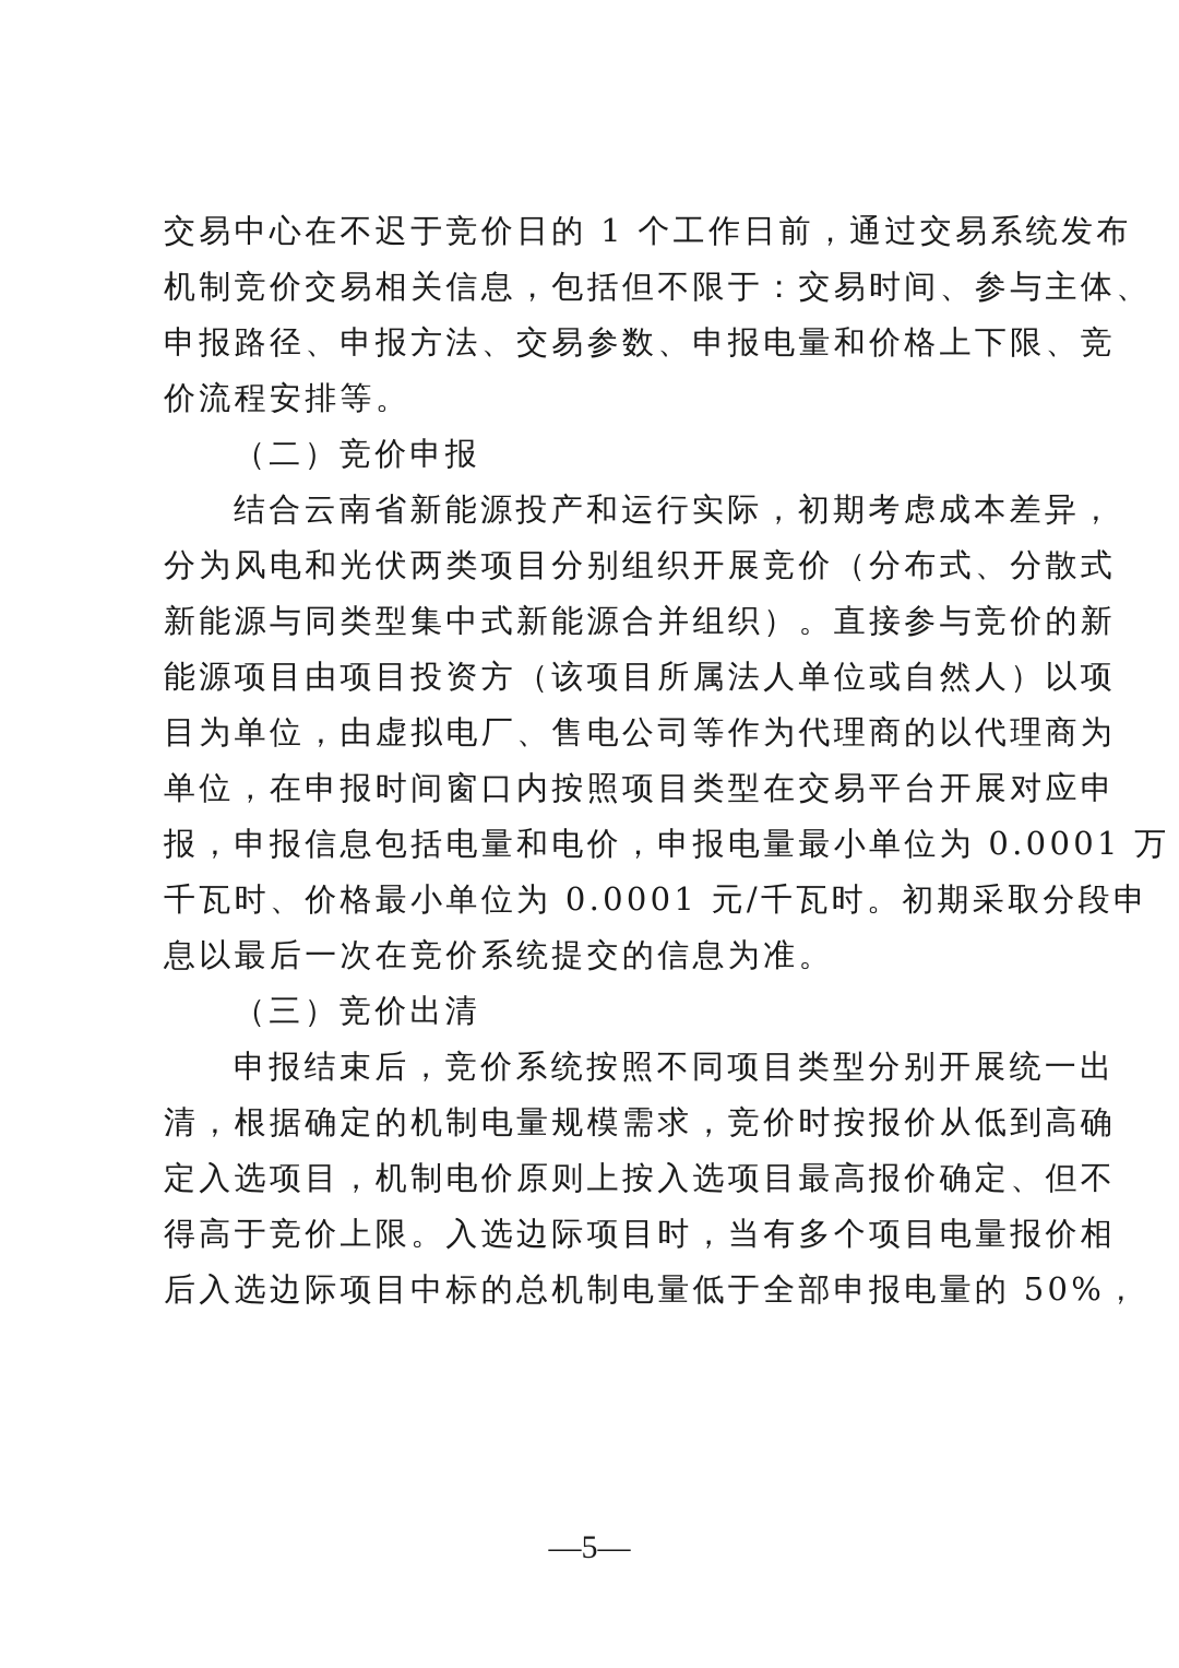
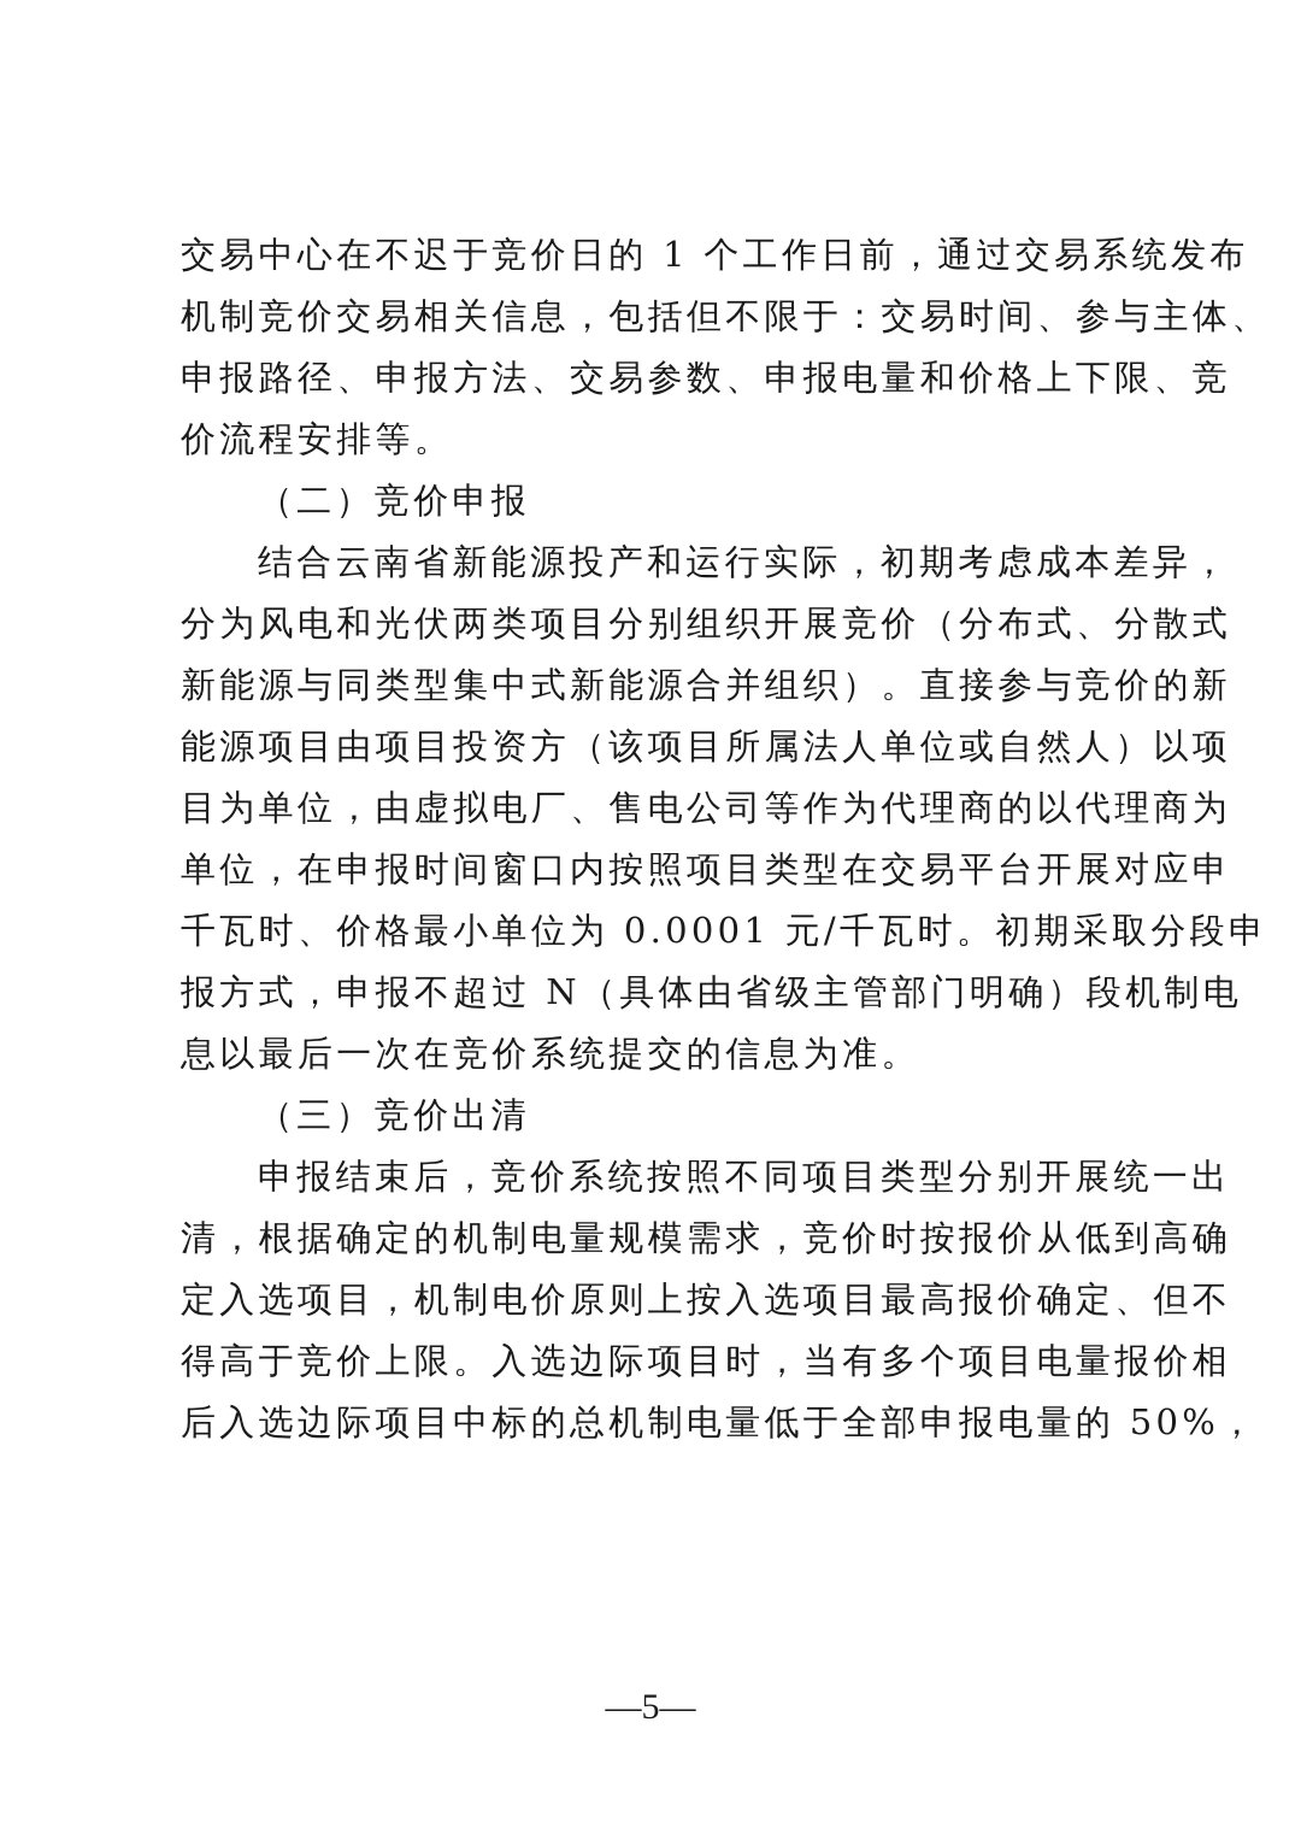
  交易中心在不迟于竞价日的 1 个工作日前，通过交易系统发布
  机制竞价交易相关信息，包括但不限于：交易时间、参与主体、
  申报路径、申报方法、交易参数、申报电量和价格上下限、竞
  价流程安排等。
  （二）竞价申报
  结合云南省新能源投产和运行实际，初期考虑成本差异，
  分为风电和光伏两类项目分别组织开展竞价（分布式、分散式
  新能源与同类型集中式新能源合并组织）。直接参与竞价的新
  能源项目由项目投资方（该项目所属法人单位或自然人）以项
  目为单位，由虚拟电厂、售电公司等作为代理商的以代理商为
  单位，在申报时间窗口内按照项目类型在交易平台开展对应申
- 报，申报信息包括电量和电价，申报电量最小单位为 0.0001 万
  千瓦时、价格最小单位为 0.0001 元/千瓦时。初期采取分段申
+ 报方式，申报不超过 N（具体由省级主管部门明确）段机制电
  息以最后一次在竞价系统提交的信息为准。
  （三）竞价出清
  申报结束后，竞价系统按照不同项目类型分别开展统一出
  清，根据确定的机制电量规模需求，竞价时按报价从低到高确
  定入选项目，机制电价原则上按入选项目最高报价确定、但不
  得高于竞价上限。入选边际项目时，当有多个项目电量报价相
  后入选边际项目中标的总机制电量低于全部申报电量的 50%，
  —5—
